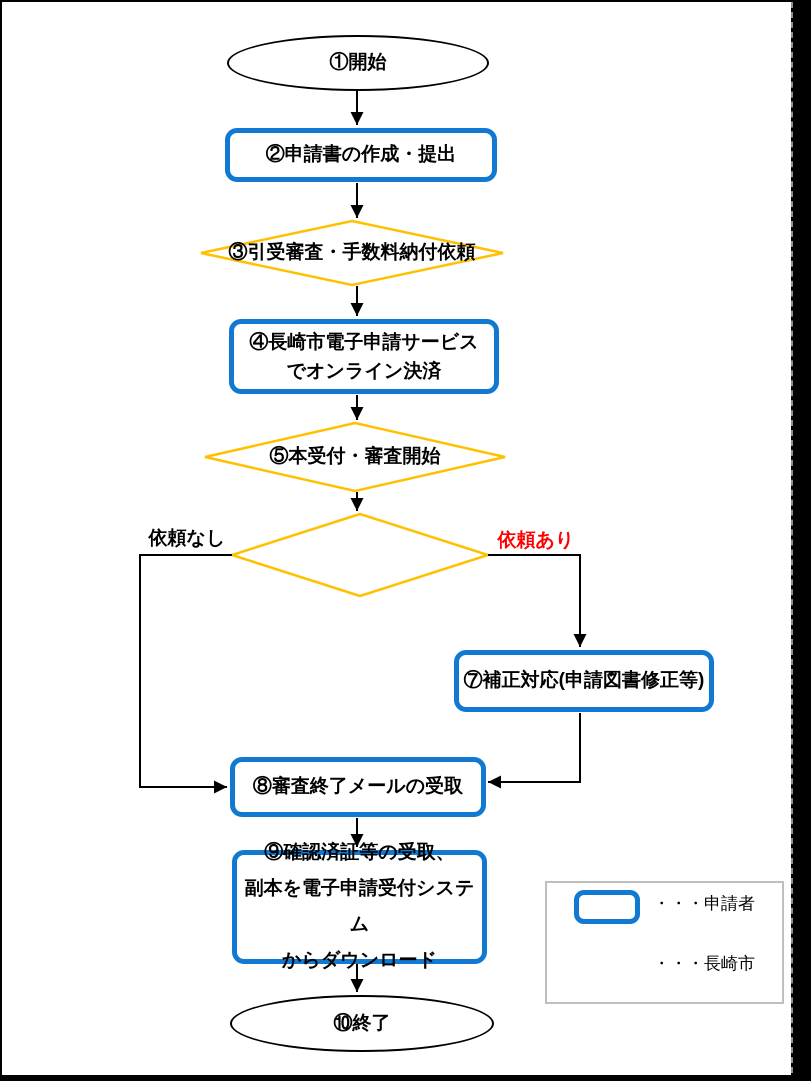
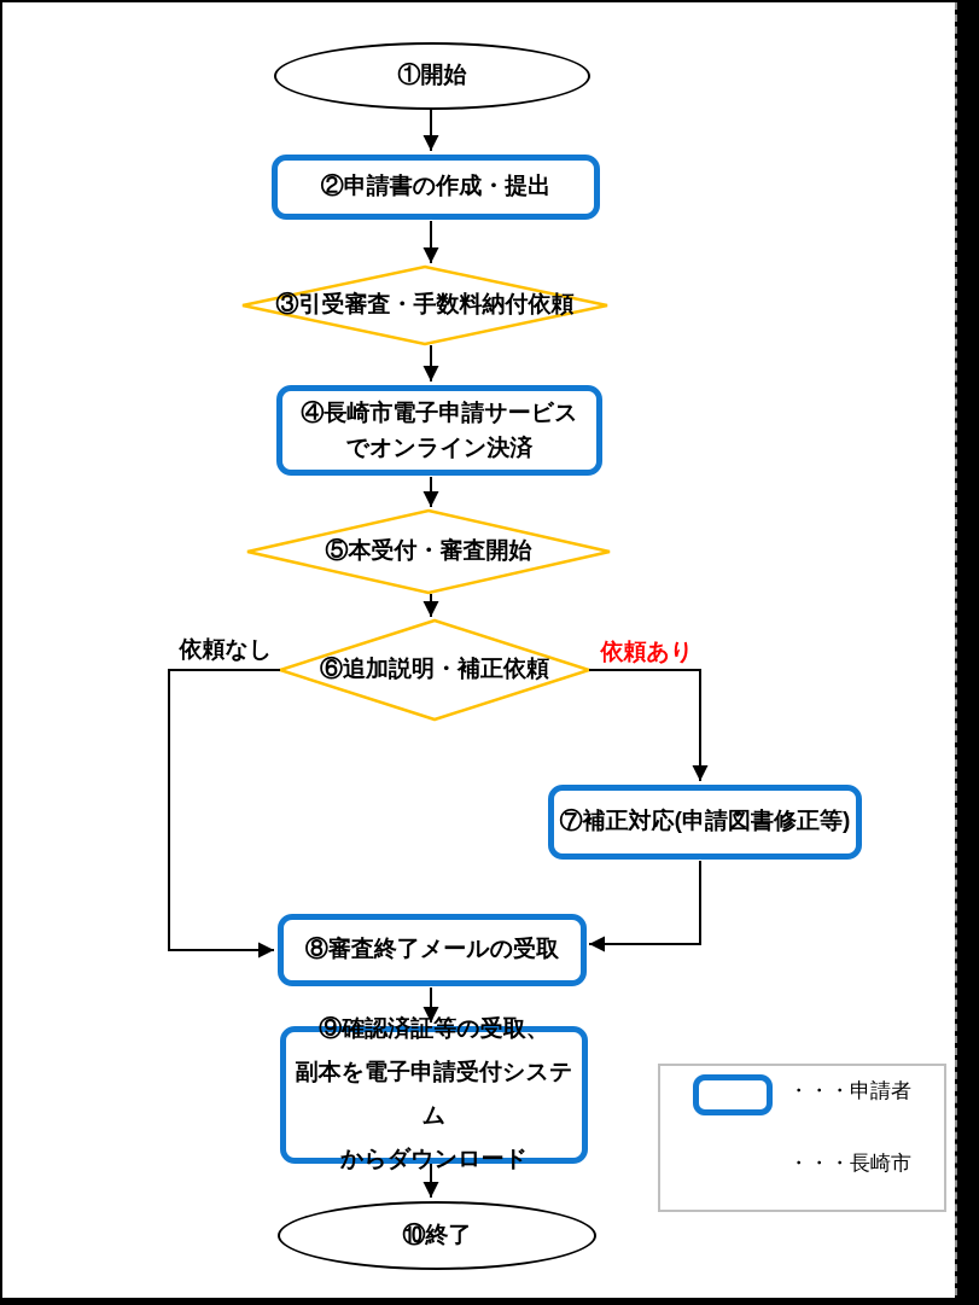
  ①開始
  ②申請書の作成・提出
  ③引受審査・手数料納付依頼
  ④長崎市電子申請サービス
  でオンライン決済
  ⑤本受付・審査開始
+ ⑥追加説明・補正依頼
  依頼なし
  依頼あり
  ⑦補正対応(申請図書修正等)
  ⑧審査終了メールの受取
  ⑨確認済証等の受取、
  副本を電子申請受付システム
  からダウンロード
  ⑩終了
  ・・・申請者
  ・・・長崎市
